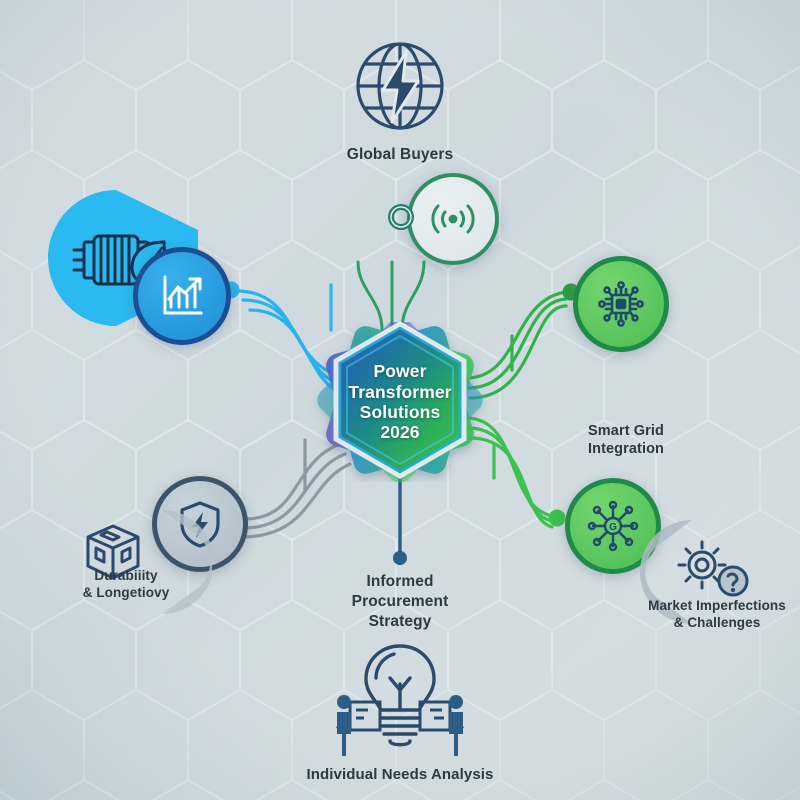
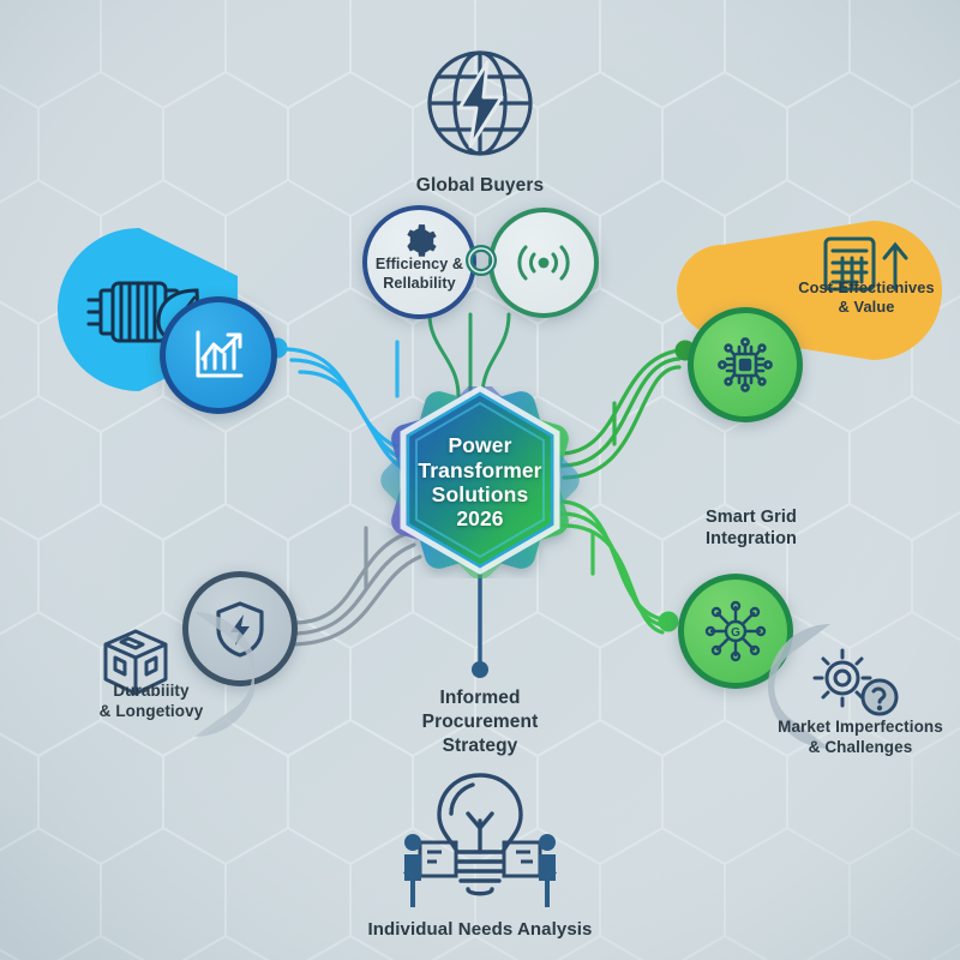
  Power
  Transformer
  Solutions
  2026
  Global Buyers
+ Efficiency &
+ Rellability
+ Cost-Effectienives
+ & Value
  Smart Grid
  Integration
  G
  Market Imperfections
  & Challenges
  Durabiiity
  & Longetiovy
  Informed
  Procurement
  Strategy
  Individual Needs Analysis
